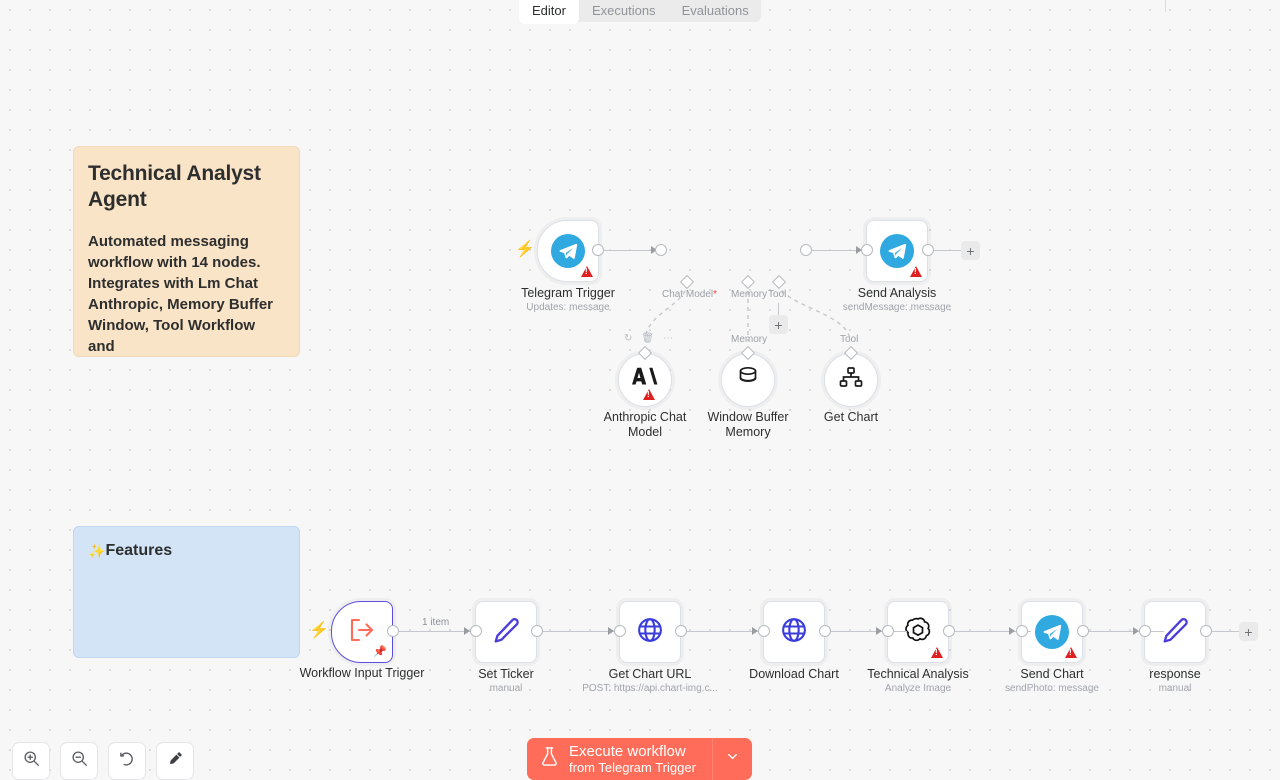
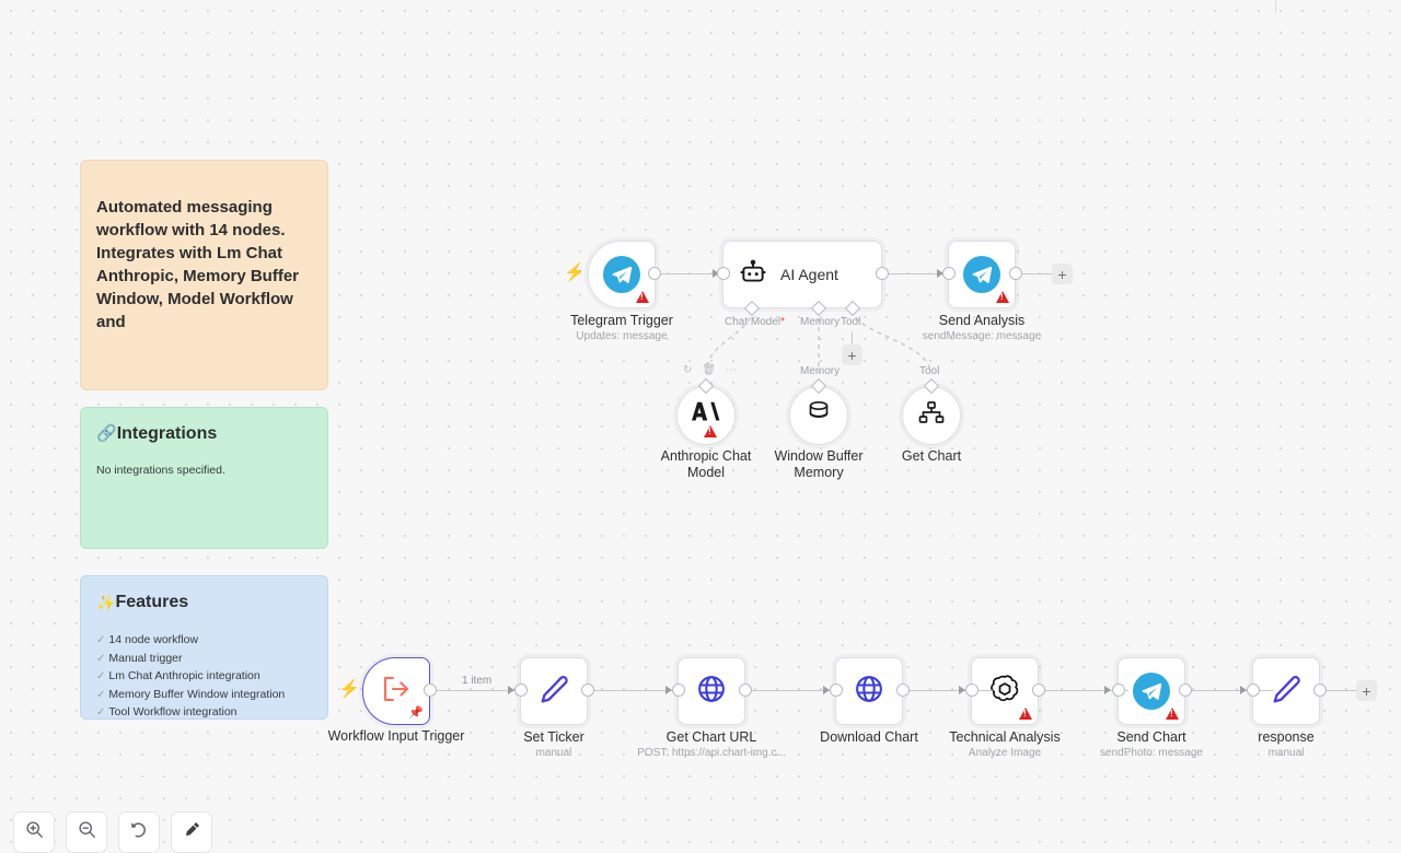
- Editor
- Executions
- Evaluations
- Technical Analyst Agent
- Automated messaging workflow with 14 nodes. Integrates with Lm Chat Anthropic, Memory Buffer Window, Tool Workflow and
+ Automated messaging workflow with 14 nodes. Integrates with Lm Chat Anthropic, Memory Buffer Window, Model Workflow and
+ 🔗
+ Integrations
+ No integrations specified.
  ✨
  Features
+ ✓ 14 node workflow
+ ✓ Manual trigger
+ ✓ Lm Chat Anthropic integration
+ ✓ Memory Buffer Window integration
+ ✓ Tool Workflow integration
  ⚡
  Telegram Trigger
  Updates: message
+ AI Agent
  Chat Model*
  Memory
  Tool
  +
  Send Analysis
  sendMessage: message
  +
  ↻
  🗑
  ⋯
  Anthropic Chat Model
  Memory
  Window Buffer Memory
  Tool
  Get Chart
  1 item
  ⚡
  📌
  Workflow Input Trigger
  Set Ticker
  manual
  Get Chart URL
  POST: https://api.chart-img.c...
  Download Chart
  Technical Analysis
  Analyze Image
  Send Chart
  sendPhoto: message
  response
  manual
  +
- Execute workflow
- from Telegram Trigger
